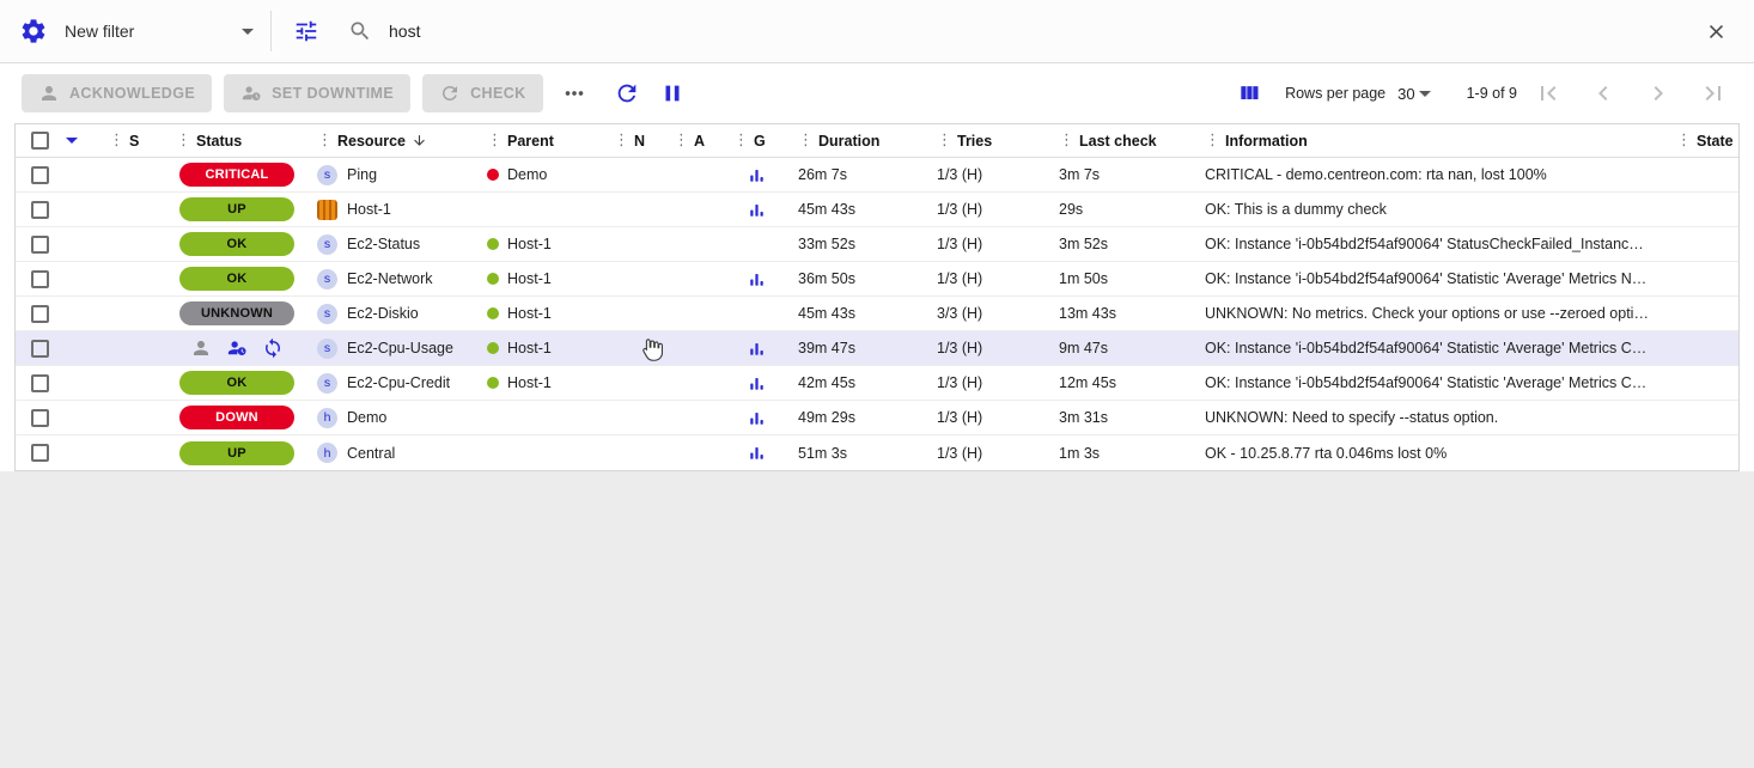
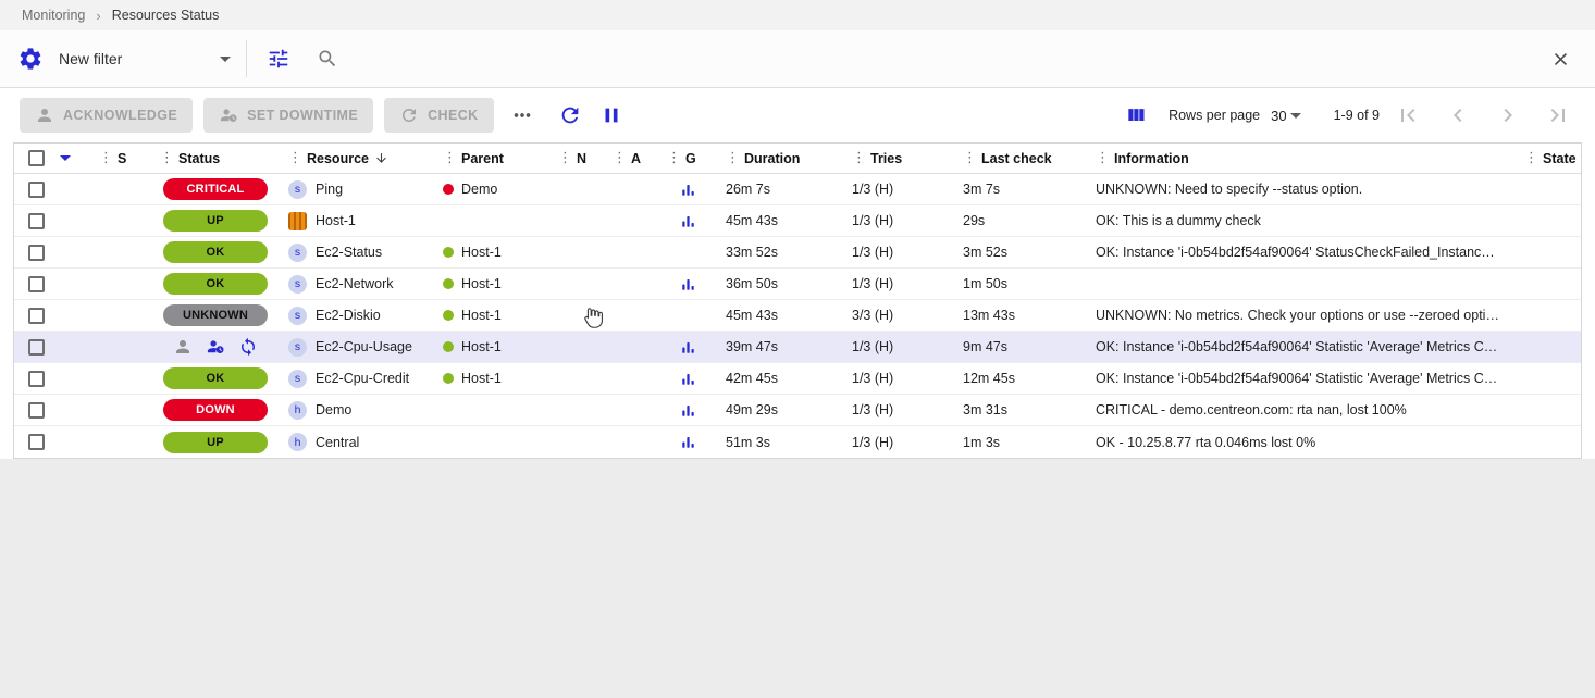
+ Monitoring
+ ›
+ Resources Status
  New filter
- host
  ACKNOWLEDGE
  SET DOWNTIME
  CHECK
  Rows per page
  30
  1-9 of 9
  ⋮
  S
  ⋮
  Status
  ⋮
  Resource
  ⋮
  Parent
  ⋮
  N
  ⋮
  A
  ⋮
  G
  ⋮
  Duration
  ⋮
  Tries
  ⋮
  Last check
  ⋮
  Information
  ⋮
  State
  CRITICAL
  s
  Ping
  Demo
  26m 7s
  1/3 (H)
  3m 7s
- CRITICAL - demo.centreon.com: rta nan, lost 100%
+ UNKNOWN: Need to specify --status option.
  UP
  Host-1
  45m 43s
  1/3 (H)
  29s
  OK: This is a dummy check
  OK
  s
  Ec2-Status
  Host-1
  33m 52s
  1/3 (H)
  3m 52s
  OK: Instance 'i-0b54bd2f54af90064' StatusCheckFailed_Instanc…
  OK
  s
  Ec2-Network
  Host-1
  36m 50s
  1/3 (H)
  1m 50s
- OK: Instance 'i-0b54bd2f54af90064' Statistic 'Average' Metrics N…
  UNKNOWN
  s
  Ec2-Diskio
  Host-1
  45m 43s
  3/3 (H)
  13m 43s
  UNKNOWN: No metrics. Check your options or use --zeroed opti…
  s
  Ec2-Cpu-Usage
  Host-1
  39m 47s
  1/3 (H)
  9m 47s
  OK: Instance 'i-0b54bd2f54af90064' Statistic 'Average' Metrics C…
  OK
  s
  Ec2-Cpu-Credit
  Host-1
  42m 45s
  1/3 (H)
  12m 45s
  OK: Instance 'i-0b54bd2f54af90064' Statistic 'Average' Metrics C…
  DOWN
  h
  Demo
  49m 29s
  1/3 (H)
  3m 31s
- UNKNOWN: Need to specify --status option.
+ CRITICAL - demo.centreon.com: rta nan, lost 100%
  UP
  h
  Central
  51m 3s
  1/3 (H)
  1m 3s
  OK - 10.25.8.77 rta 0.046ms lost 0%
